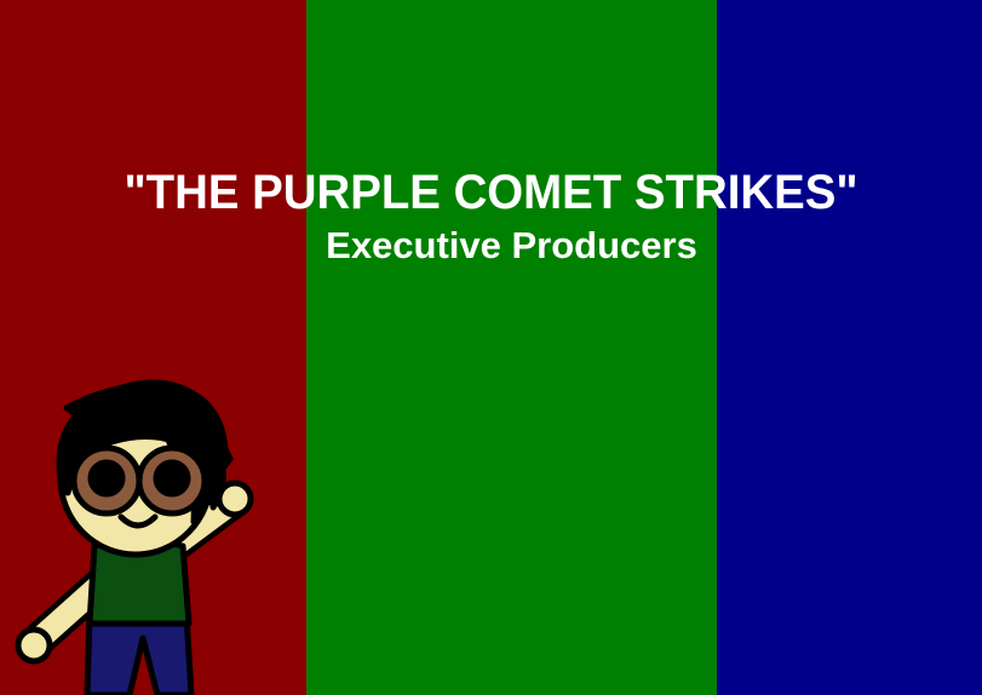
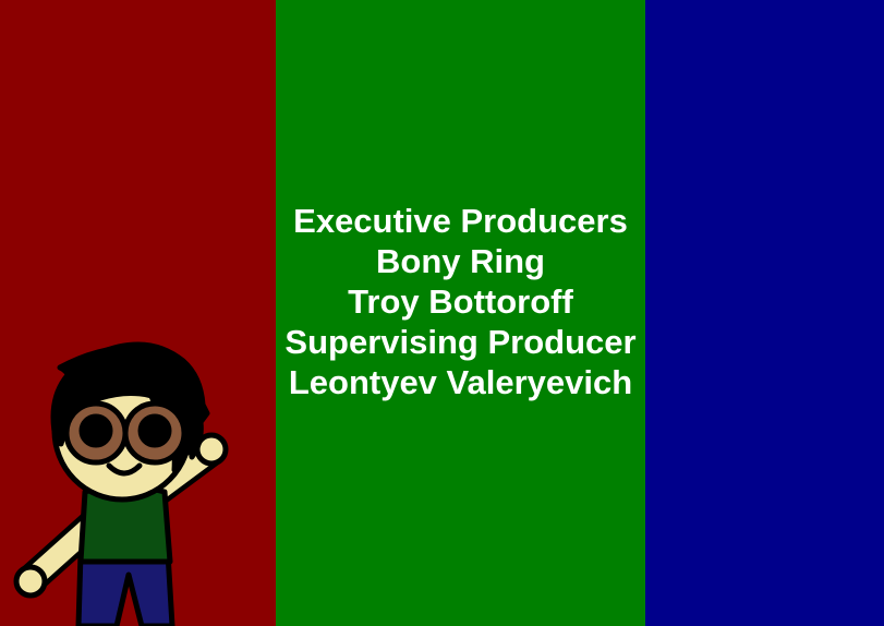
- "THE PURPLE COMET STRIKES"
  Executive Producers
+ Bony Ring
+ Troy Bottoroff
+ Supervising Producer
+ Leontyev Valeryevich
